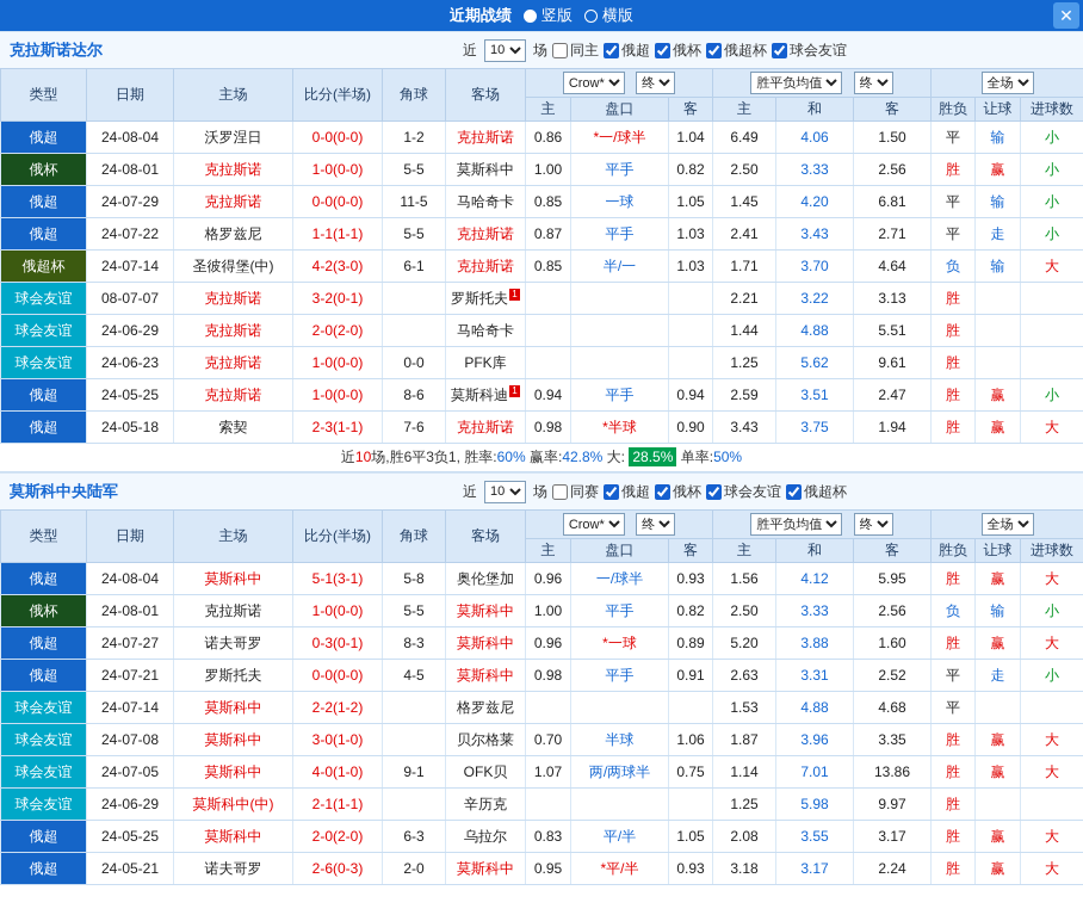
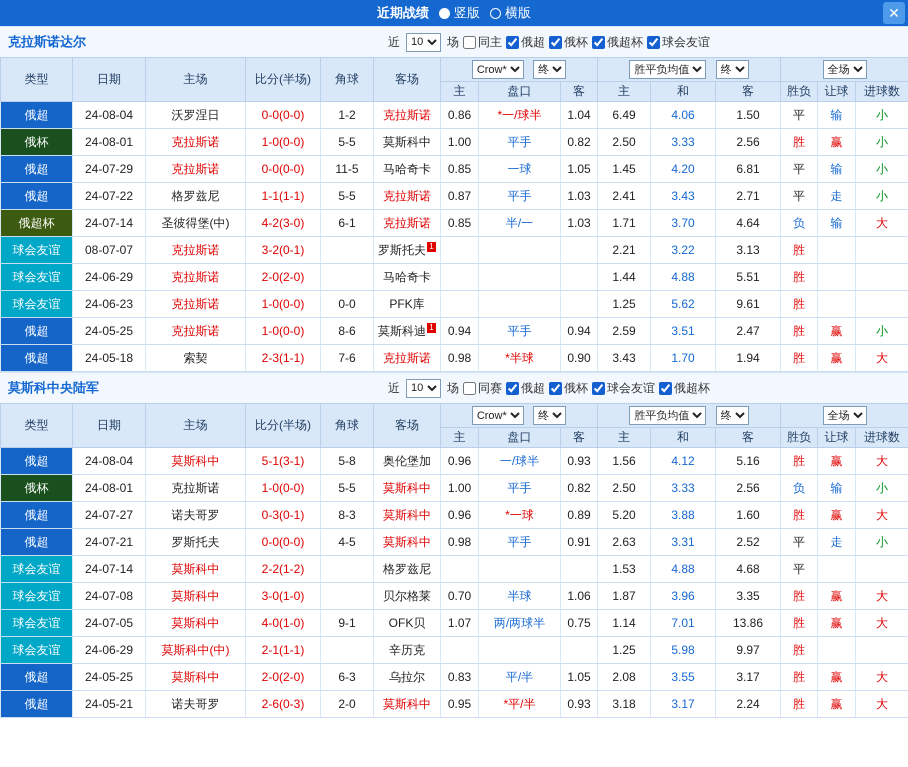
  近期战绩
  竖版
  横版
  ✕
  克拉斯诺达尔
  近
  10
  场
  同主
  俄超
  俄杯
  俄超杯
  球会友谊
  类型	日期	主场	比分(半场)	角球	客场	Crow* 终	胜平负均值 终	全场
  主	盘口	客	主	和	客	胜负	让球	进球数
  俄超	24-08-04	沃罗涅日	0-0(0-0)	1-2	克拉斯诺	0.86	*一/球半	1.04	6.49	4.06	1.50	平	输	小
  俄杯	24-08-01	克拉斯诺	1-0(0-0)	5-5	莫斯科中	1.00	平手	0.82	2.50	3.33	2.56	胜	赢	小
  俄超	24-07-29	克拉斯诺	0-0(0-0)	11-5	马哈奇卡	0.85	一球	1.05	1.45	4.20	6.81	平	输	小
  俄超	24-07-22	格罗兹尼	1-1(1-1)	5-5	克拉斯诺	0.87	平手	1.03	2.41	3.43	2.71	平	走	小
  俄超杯	24-07-14	圣彼得堡(中)	4-2(3-0)	6-1	克拉斯诺	0.85	半/一	1.03	1.71	3.70	4.64	负	输	大
  球会友谊	08-07-07	克拉斯诺	3-2(0-1)		罗斯托夫 1				2.21	3.22	3.13	胜
  球会友谊	24-06-29	克拉斯诺	2-0(2-0)		马哈奇卡				1.44	4.88	5.51	胜
  球会友谊	24-06-23	克拉斯诺	1-0(0-0)	0-0	PFK库				1.25	5.62	9.61	胜
  俄超	24-05-25	克拉斯诺	1-0(0-0)	8-6	莫斯科迪 1	0.94	平手	0.94	2.59	3.51	2.47	胜	赢	小
- 俄超	24-05-18	索契	2-3(1-1)	7-6	克拉斯诺	0.98	*半球	0.90	3.43	3.75	1.94	胜	赢	大
+ 俄超	24-05-18	索契	2-3(1-1)	7-6	克拉斯诺	0.98	*半球	0.90	3.43	1.70	1.94	胜	赢	大
- 近10场,胜6平3负1, 胜率:60% 赢率:42.8% 大: 28.5% 单率:50%
  莫斯科中央陆军
  近
  10
  场
  同赛
  俄超
  俄杯
  球会友谊
  俄超杯
  类型	日期	主场	比分(半场)	角球	客场	Crow* 终	胜平负均值 终	全场
  主	盘口	客	主	和	客	胜负	让球	进球数
- 俄超	24-08-04	莫斯科中	5-1(3-1)	5-8	奥伦堡加	0.96	一/球半	0.93	1.56	4.12	5.95	胜	赢	大
+ 俄超	24-08-04	莫斯科中	5-1(3-1)	5-8	奥伦堡加	0.96	一/球半	0.93	1.56	4.12	5.16	胜	赢	大
  俄杯	24-08-01	克拉斯诺	1-0(0-0)	5-5	莫斯科中	1.00	平手	0.82	2.50	3.33	2.56	负	输	小
  俄超	24-07-27	诺夫哥罗	0-3(0-1)	8-3	莫斯科中	0.96	*一球	0.89	5.20	3.88	1.60	胜	赢	大
  俄超	24-07-21	罗斯托夫	0-0(0-0)	4-5	莫斯科中	0.98	平手	0.91	2.63	3.31	2.52	平	走	小
  球会友谊	24-07-14	莫斯科中	2-2(1-2)		格罗兹尼				1.53	4.88	4.68	平
  球会友谊	24-07-08	莫斯科中	3-0(1-0)		贝尔格莱	0.70	半球	1.06	1.87	3.96	3.35	胜	赢	大
  球会友谊	24-07-05	莫斯科中	4-0(1-0)	9-1	OFK贝	1.07	两/两球半	0.75	1.14	7.01	13.86	胜	赢	大
  球会友谊	24-06-29	莫斯科中(中)	2-1(1-1)		辛历克				1.25	5.98	9.97	胜
  俄超	24-05-25	莫斯科中	2-0(2-0)	6-3	乌拉尔	0.83	平/半	1.05	2.08	3.55	3.17	胜	赢	大
  俄超	24-05-21	诺夫哥罗	2-6(0-3)	2-0	莫斯科中	0.95	*平/半	0.93	3.18	3.17	2.24	胜	赢	大
